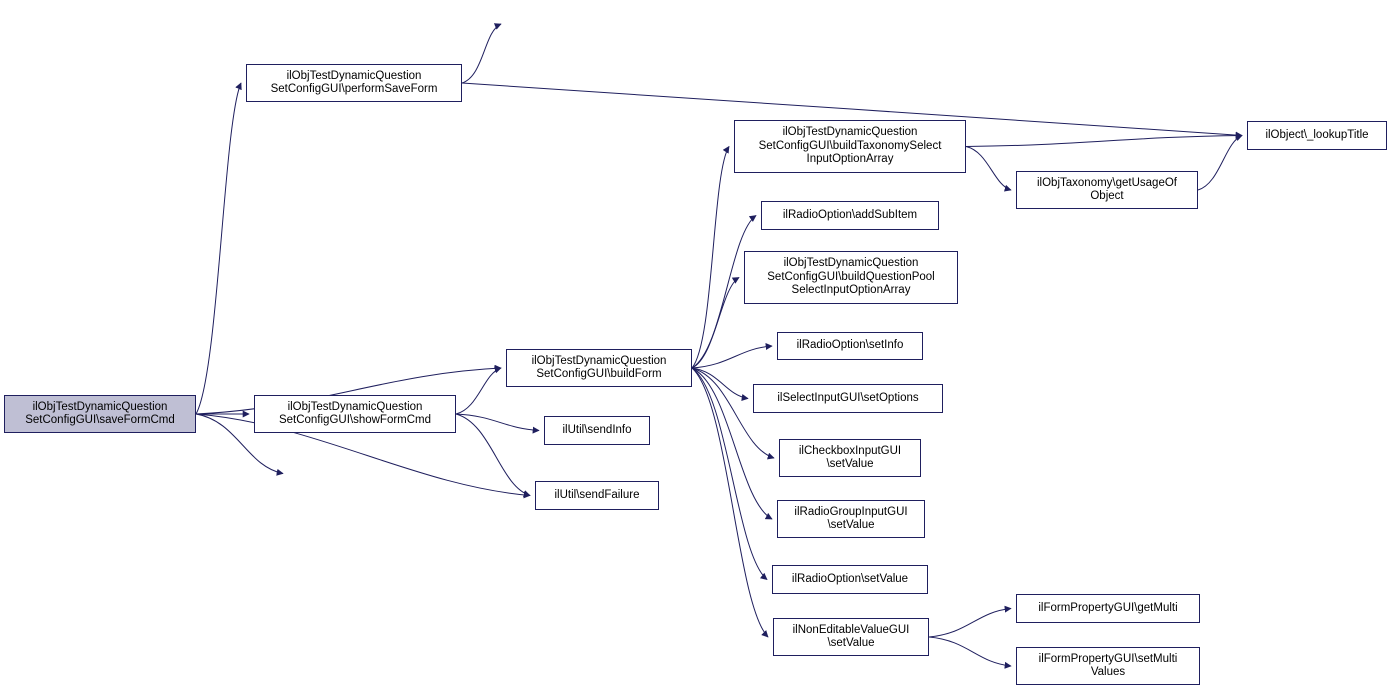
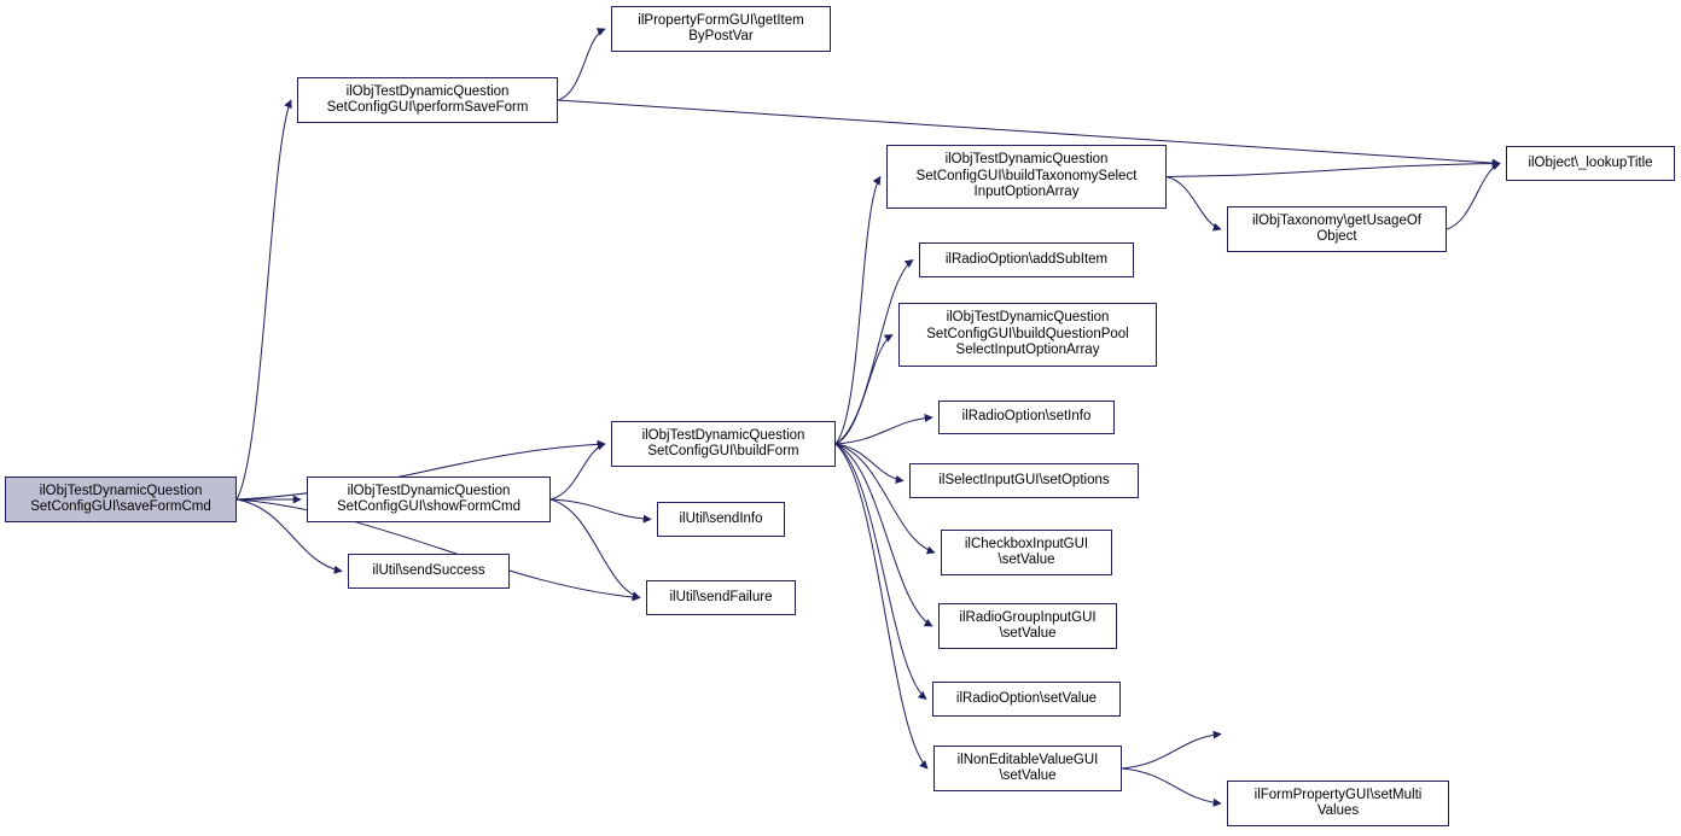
  ilObjTestDynamicQuestion
  SetConfigGUI\saveFormCmd
  ilObjTestDynamicQuestion
  SetConfigGUI\performSaveForm
  ilObjTestDynamicQuestion
  SetConfigGUI\showFormCmd
+ ilUtil\sendSuccess
+ ilPropertyFormGUI\getItem
+ ByPostVar
  ilObjTestDynamicQuestion
  SetConfigGUI\buildForm
  ilUtil\sendInfo
  ilUtil\sendFailure
  ilObjTestDynamicQuestion
  SetConfigGUI\buildTaxonomySelect
  InputOptionArray
  ilRadioOption\addSubItem
  ilObjTestDynamicQuestion
  SetConfigGUI\buildQuestionPool
  SelectInputOptionArray
  ilRadioOption\setInfo
  ilSelectInputGUI\setOptions
  ilCheckboxInputGUI
  \setValue
  ilRadioGroupInputGUI
  \setValue
  ilRadioOption\setValue
  ilNonEditableValueGUI
  \setValue
  ilObjTaxonomy\getUsageOf
  Object
  ilObject\_lookupTitle
- ilFormPropertyGUI\getMulti
  ilFormPropertyGUI\setMulti
  Values
